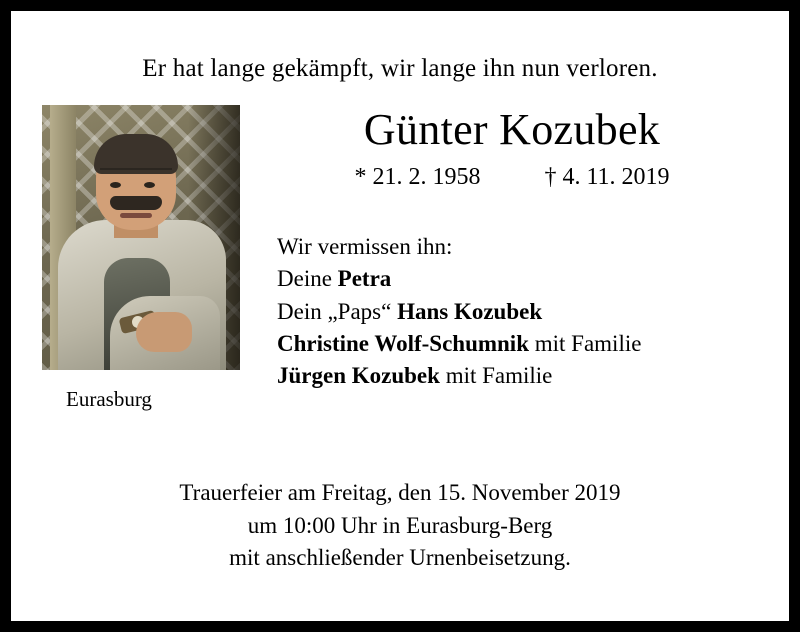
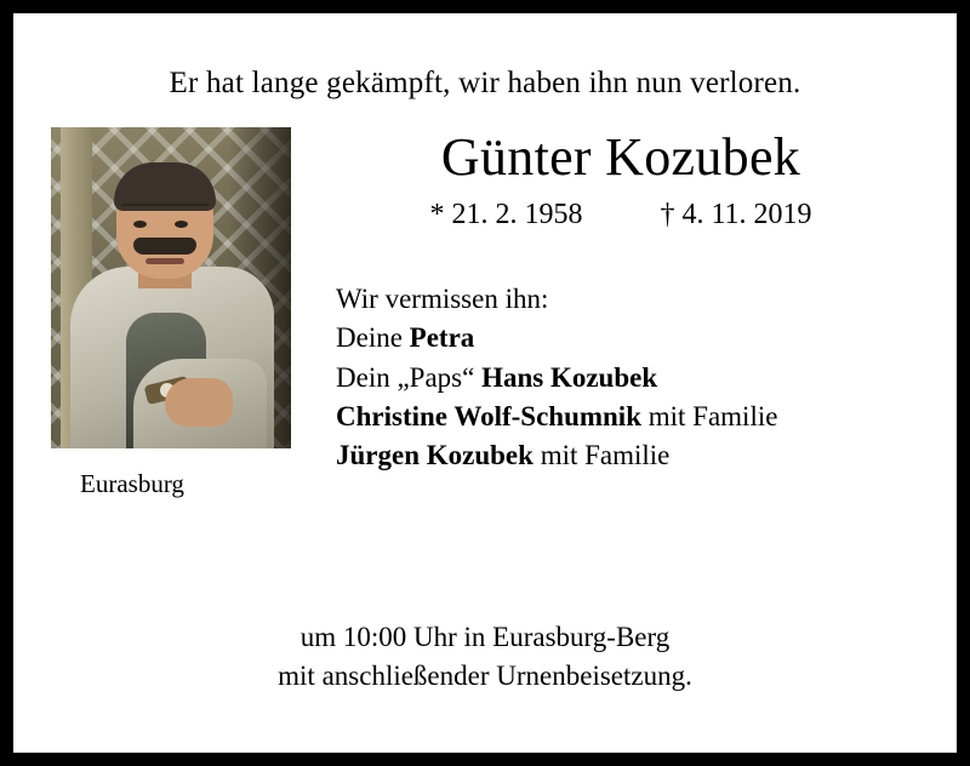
- Er hat lange gekämpft, wir lange ihn nun verloren.
+ Er hat lange gekämpft, wir haben ihn nun verloren.
  Eurasburg
  Günter Kozubek
  * 21. 2. 1958
  † 4. 11. 2019
  Wir vermissen ihn:
  Deine Petra
  Dein „Paps“ Hans Kozubek
  Christine Wolf-Schumnik mit Familie
  Jürgen Kozubek mit Familie
- Trauerfeier am Freitag, den 15. November 2019
  um 10:00 Uhr in Eurasburg-Berg
  mit anschließender Urnenbeisetzung.
